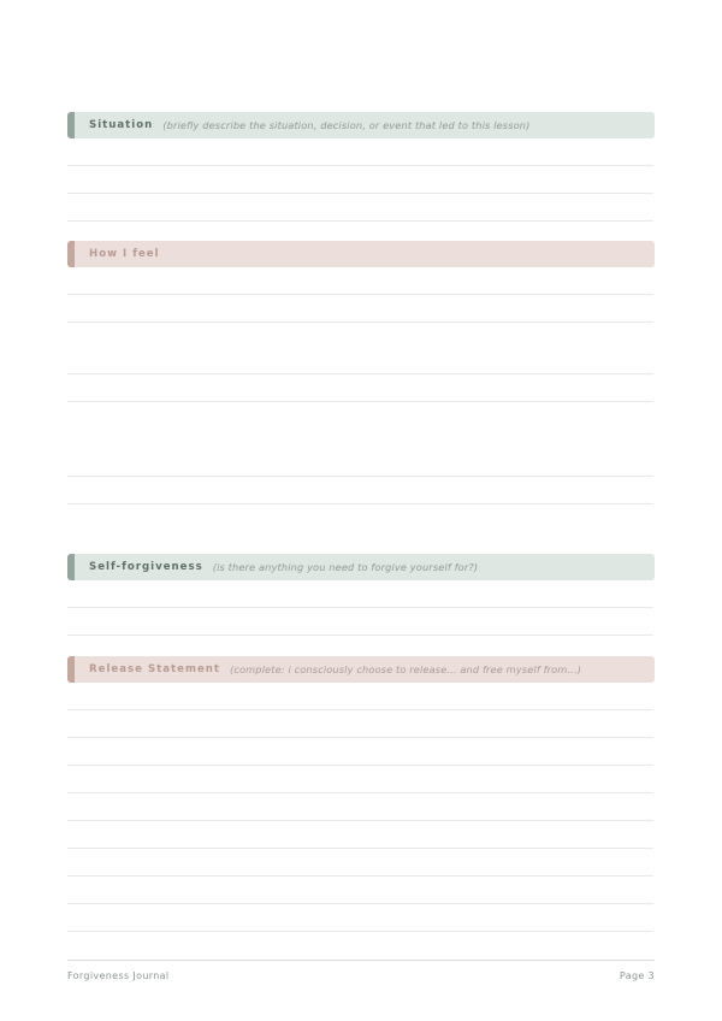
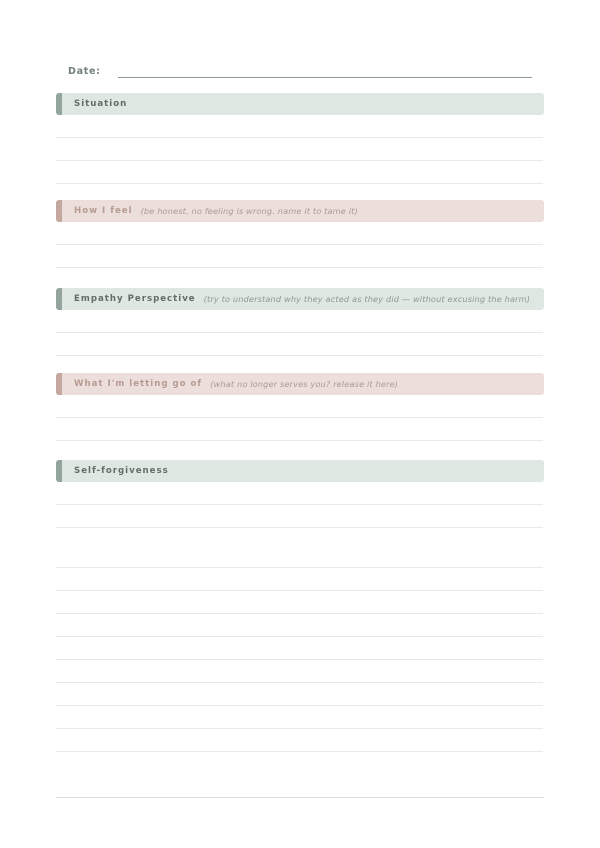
+ Date:
  Situation
- (briefly describe the situation, decision, or event that led to this lesson)
  How I feel
+ (be honest. no feeling is wrong. name it to tame it)
+ Empathy Perspective
+ (try to understand why they acted as they did — without excusing the harm)
+ What I'm letting go of
+ (what no longer serves you? release it here)
  Self-forgiveness
- (is there anything you need to forgive yourself for?)
- Release Statement
- (complete: i consciously choose to release... and free myself from...)
- Forgiveness Journal
- Page 3
